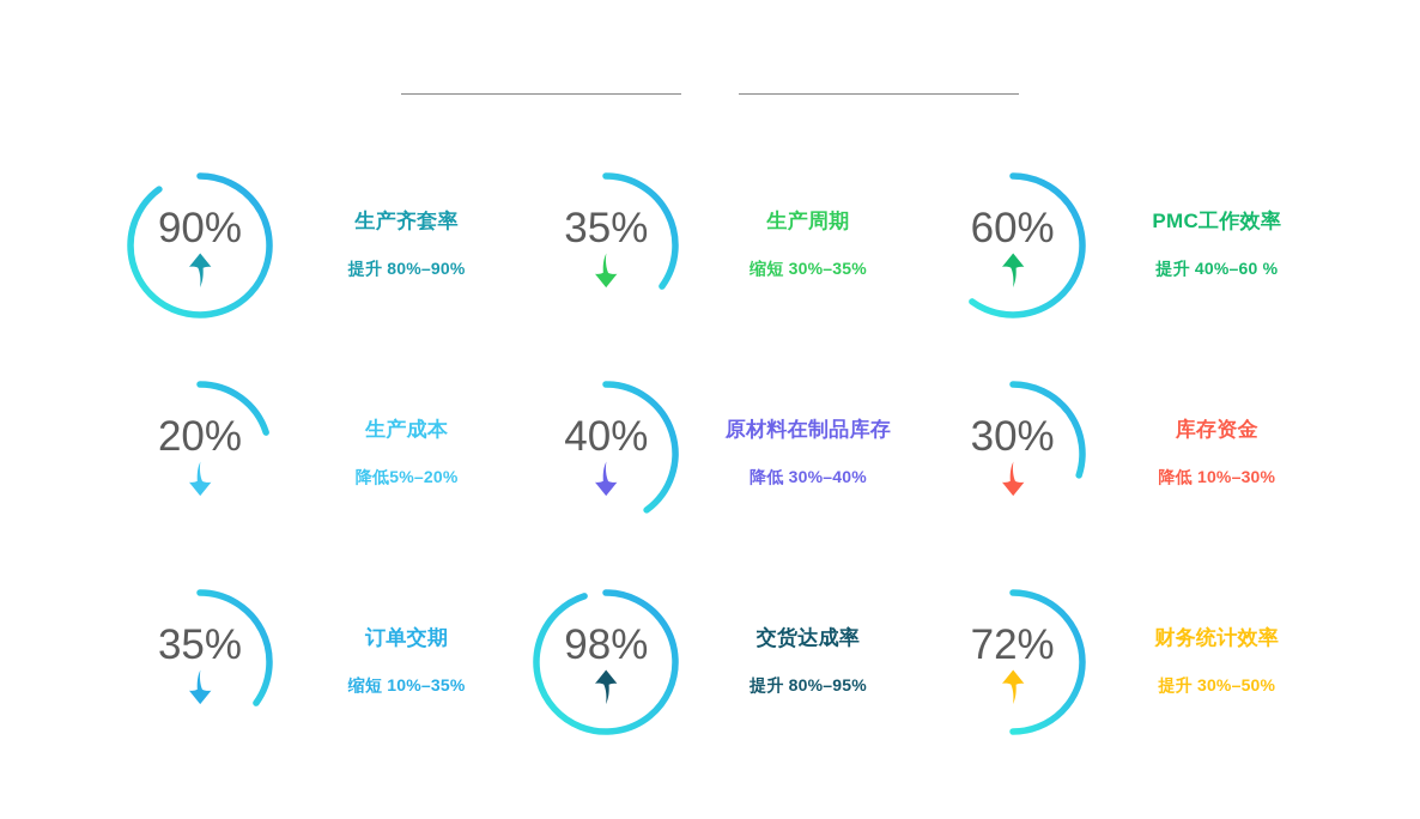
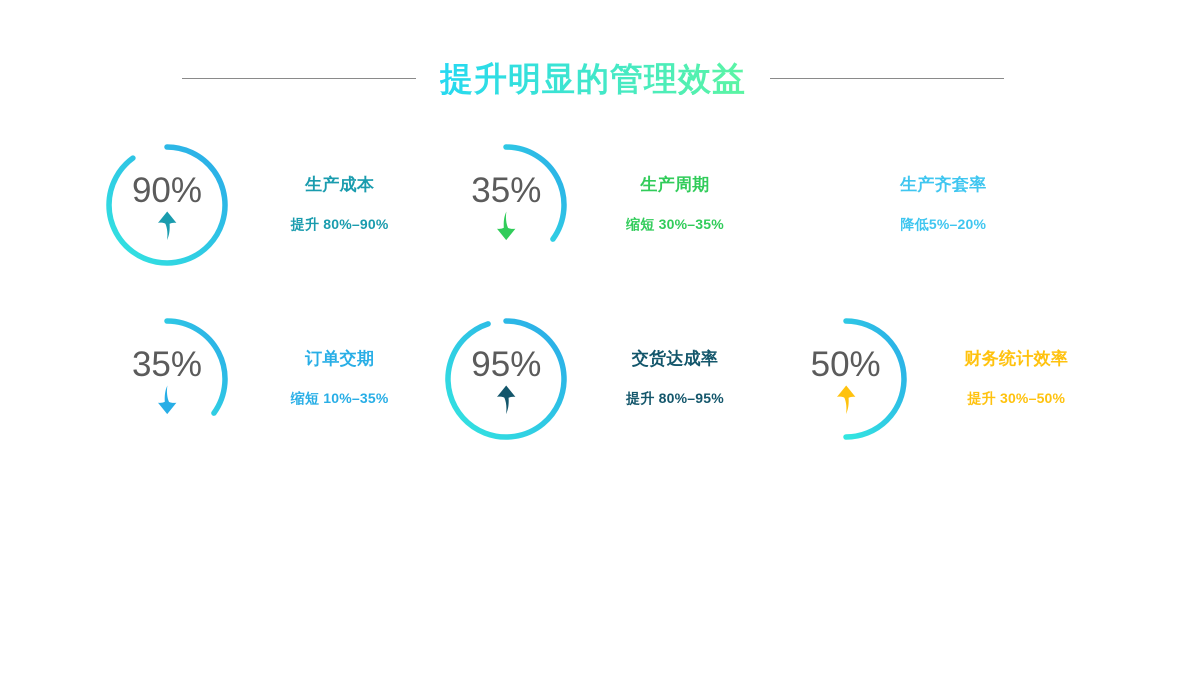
+ 提升明显的管理效益
  90%
- 生产齐套率
+ 生产成本
  提升 80%–90%
  35%
  生产周期
  缩短 30%–35%
- 60%
- PMC工作效率
- 提升 40%–60 %
- 20%
- 生产成本
+ 生产齐套率
  降低5%–20%
- 40%
- 原材料在制品库存
- 降低 30%–40%
- 30%
- 库存资金
- 降低 10%–30%
  35%
  订单交期
  缩短 10%–35%
- 98%
+ 95%
  交货达成率
  提升 80%–95%
- 72%
+ 50%
  财务统计效率
  提升 30%–50%
